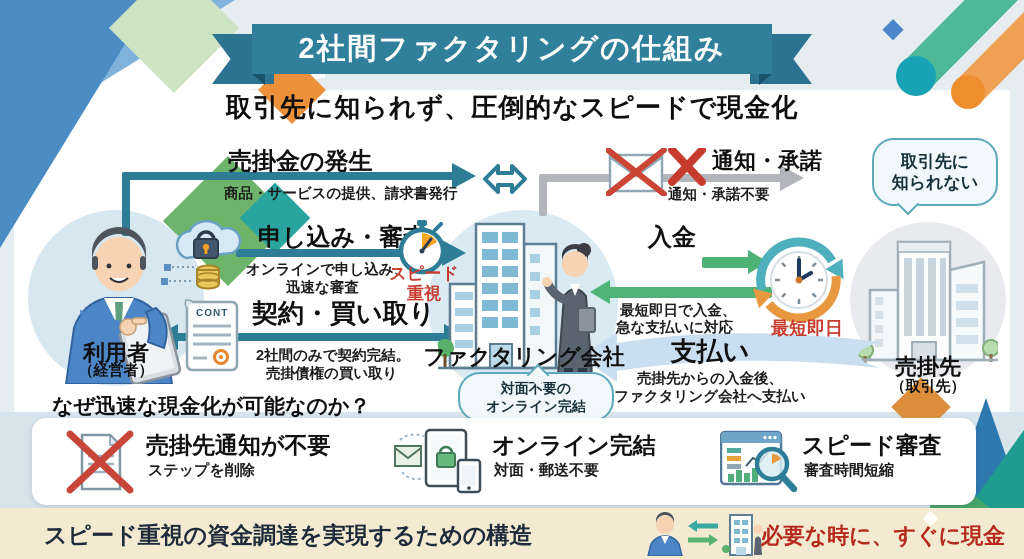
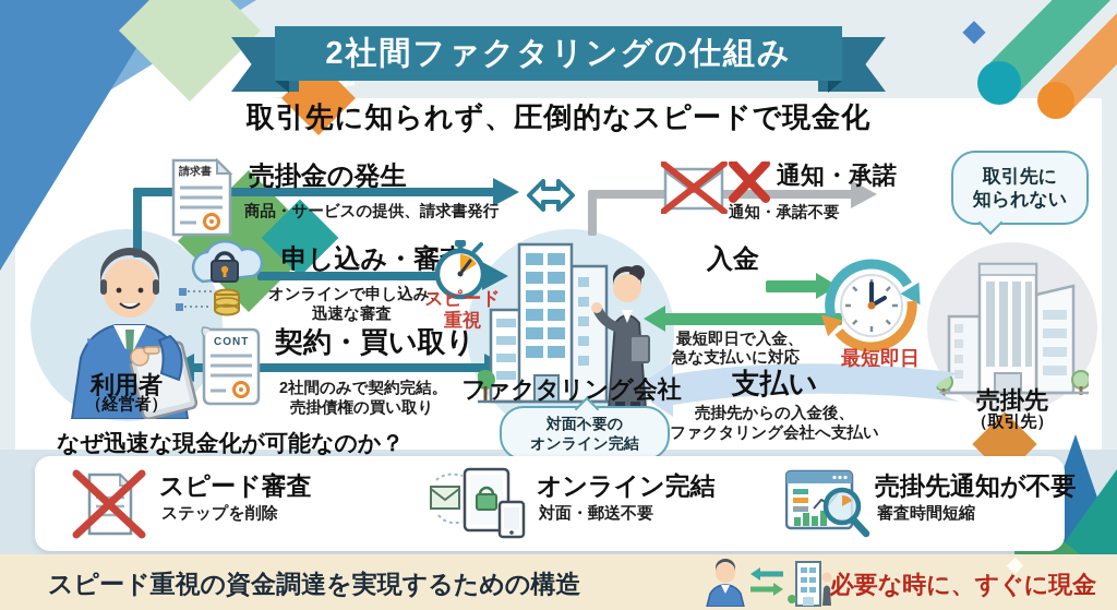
  2社間ファクタリングの仕組み
  取引先に知られず、圧倒的なスピードで現金化
+ 請求書
  売掛金の発生
  商品・サービスの提供、請求書発行
  通知・承諾
  通知・承諾不要
  取引先に
  知られない
  申し込み・審
  オンラインで申し込み、
  迅速な審査
  スピード重視
  CONT
  契約・買い取り
  2社間のみで契約完結。
  売掛債権の買い取り
  利用者
  （経営者）
  ファクタリング会社
  対面不要の
  オンライン完結
  売掛先
  （取引先）
  入金
  最短即日で入金、
  急な支払いに対応
  最短即日
  支払い
  売掛先からの入金後、
  ファクタリング会社へ支払い
  なぜ迅速な現金化が可能なのか？
- 売掛先通知が不要
+ スピード審査
  ステップを削除
  オンライン完結
  対面・郵送不要
- スピード審査
+ 売掛先通知が不要
  審査時間短縮
  スピード重視の資金調達を実現するための構造
  必要な時に、すぐに現金
